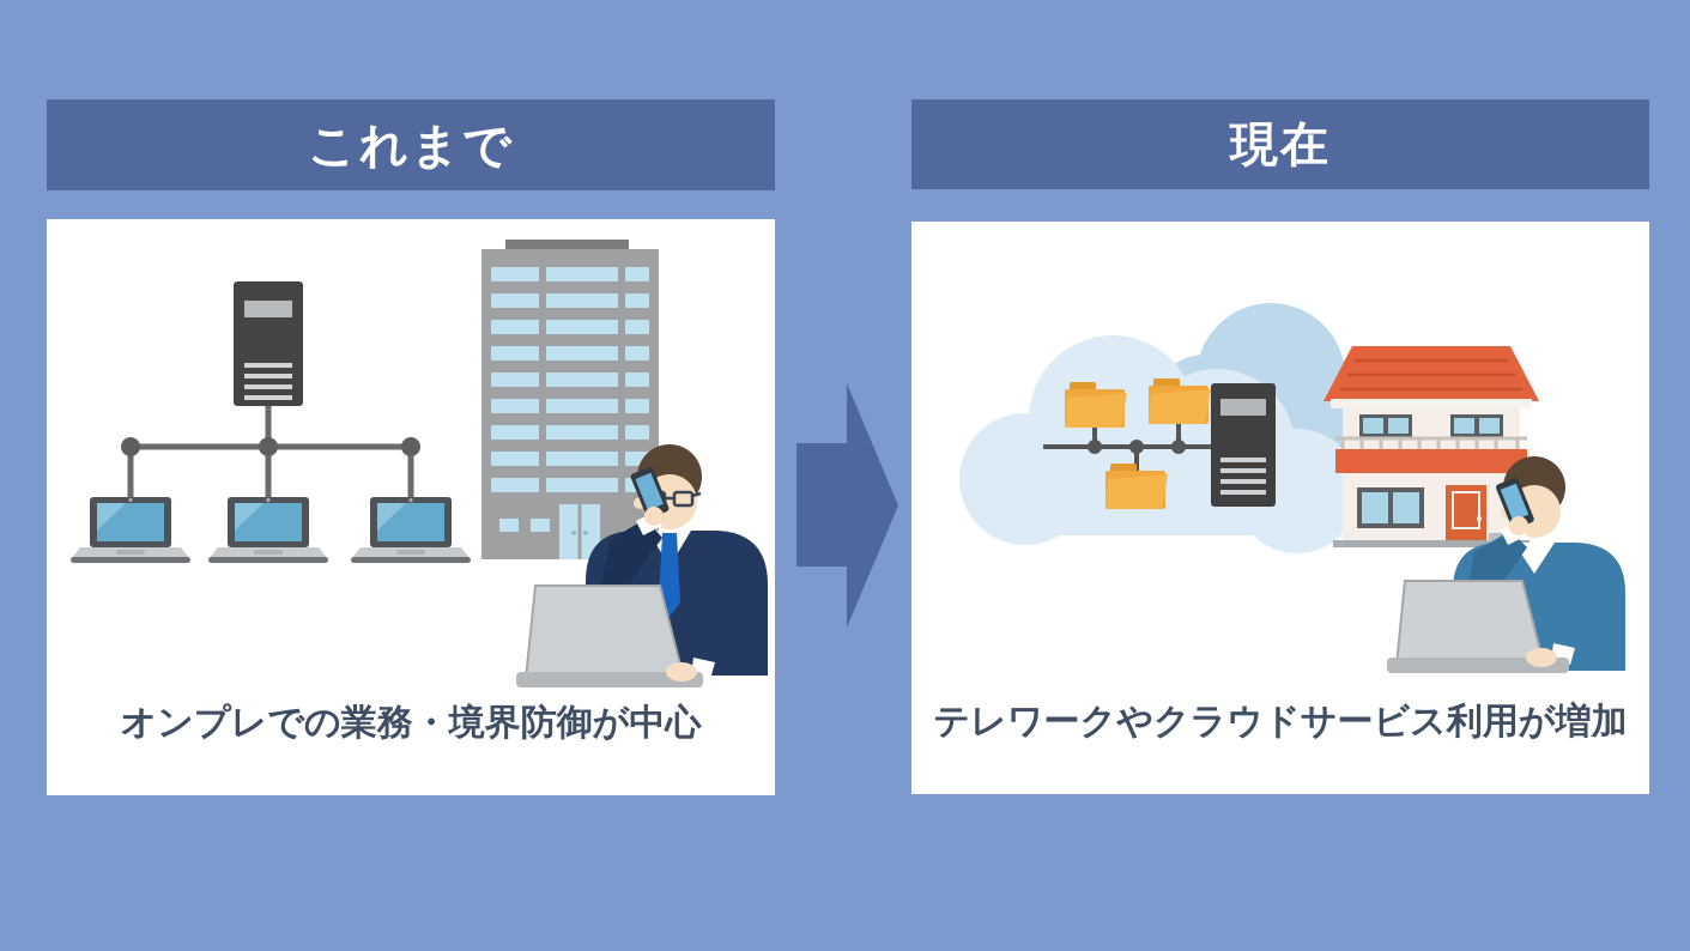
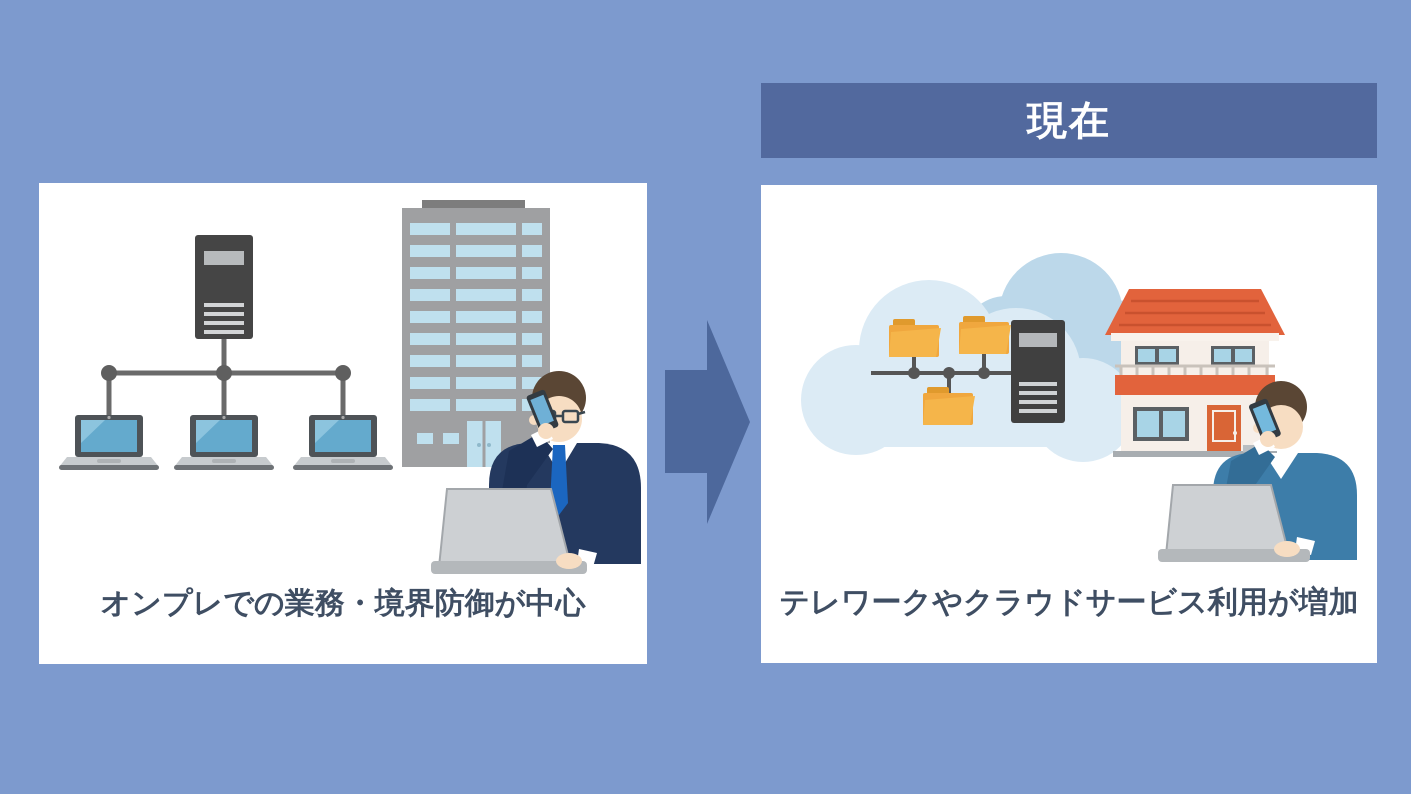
- これまで
  現在
  オンプレでの業務・境界防御が中心
  テレワークやクラウドサービス利用が増加
